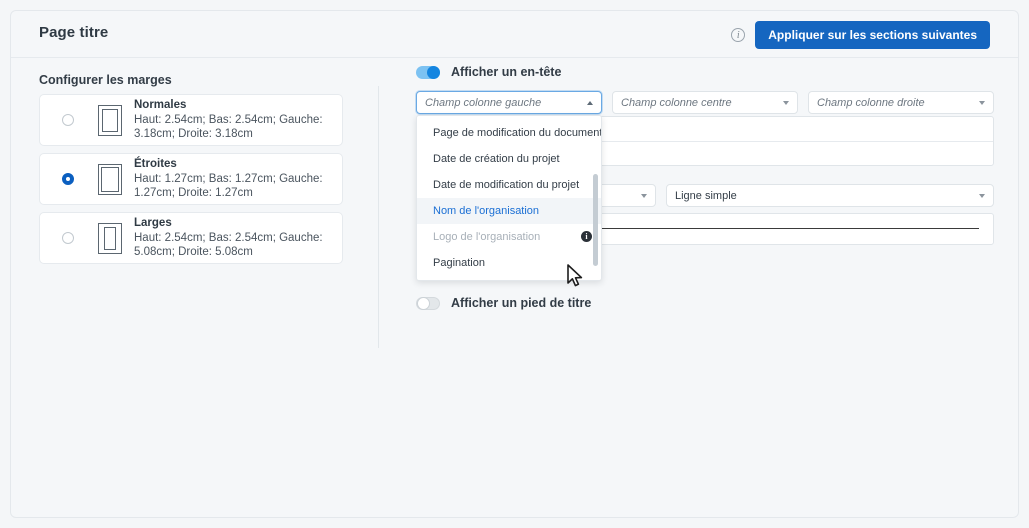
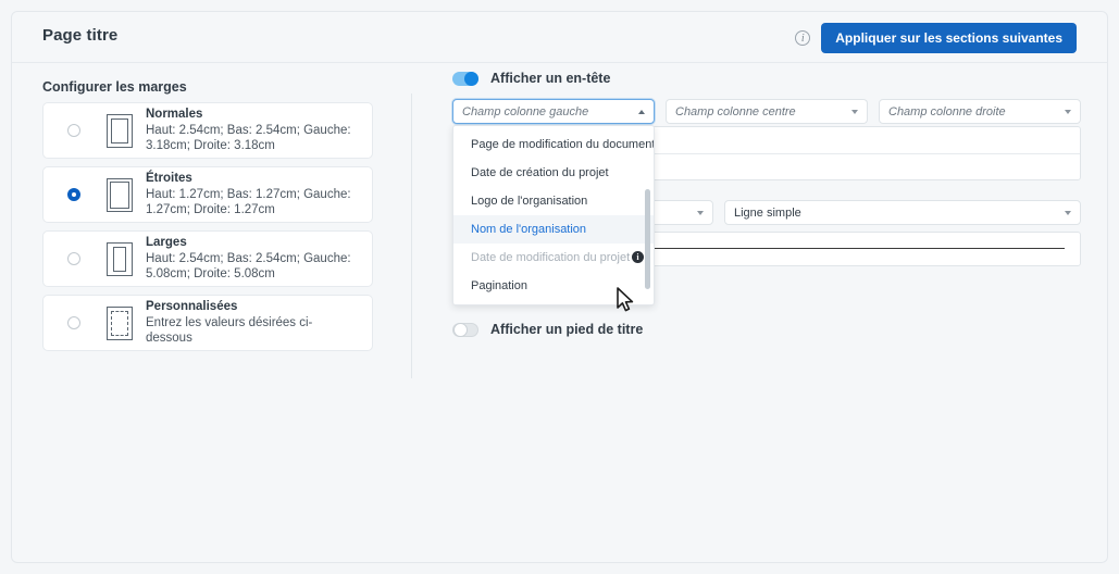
  Page titre
  i
  Appliquer sur les sections suivantes
  Configurer les marges
  Normales
  Haut: 2.54cm; Bas: 2.54cm; Gauche: 3.18cm; Droite: 3.18cm
  Étroites
  Haut: 1.27cm; Bas: 1.27cm; Gauche: 1.27cm; Droite: 1.27cm
  Larges
  Haut: 2.54cm; Bas: 2.54cm; Gauche: 5.08cm; Droite: 5.08cm
+ Personnalisées
+ Entrez les valeurs désirées ci-dessous
  Afficher un en-tête
  Champ colonne gauche
  Champ colonne centre
  Champ colonne droite
  Ligne simple
  Page de modification du document
  Date de création du projet
- Date de modification du projet
+ Logo de l'organisation
  Nom de l'organisation
- Logo de l'organisation
+ Date de modification du projet
  i
  Pagination
  Afficher un pied de titre
